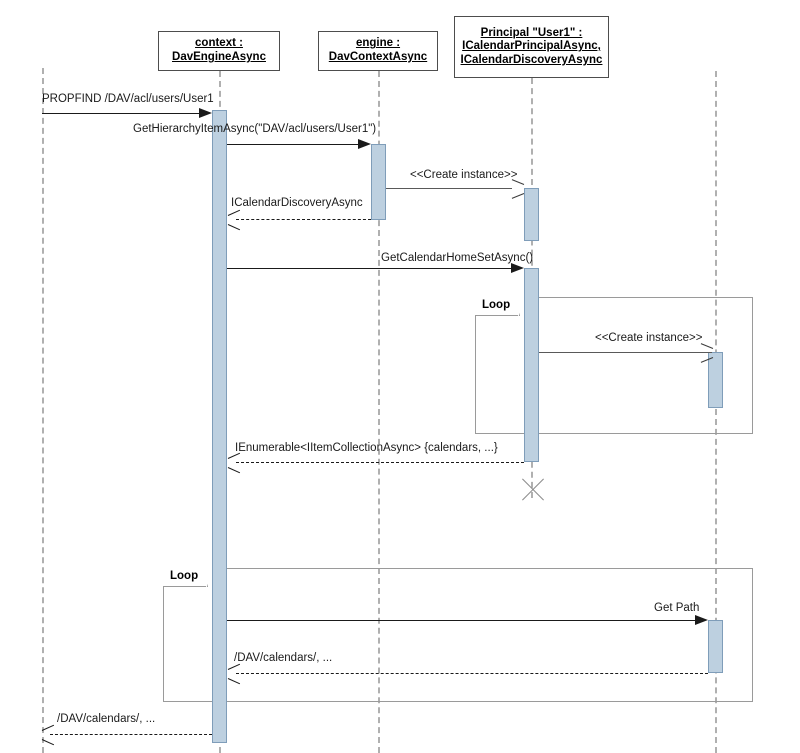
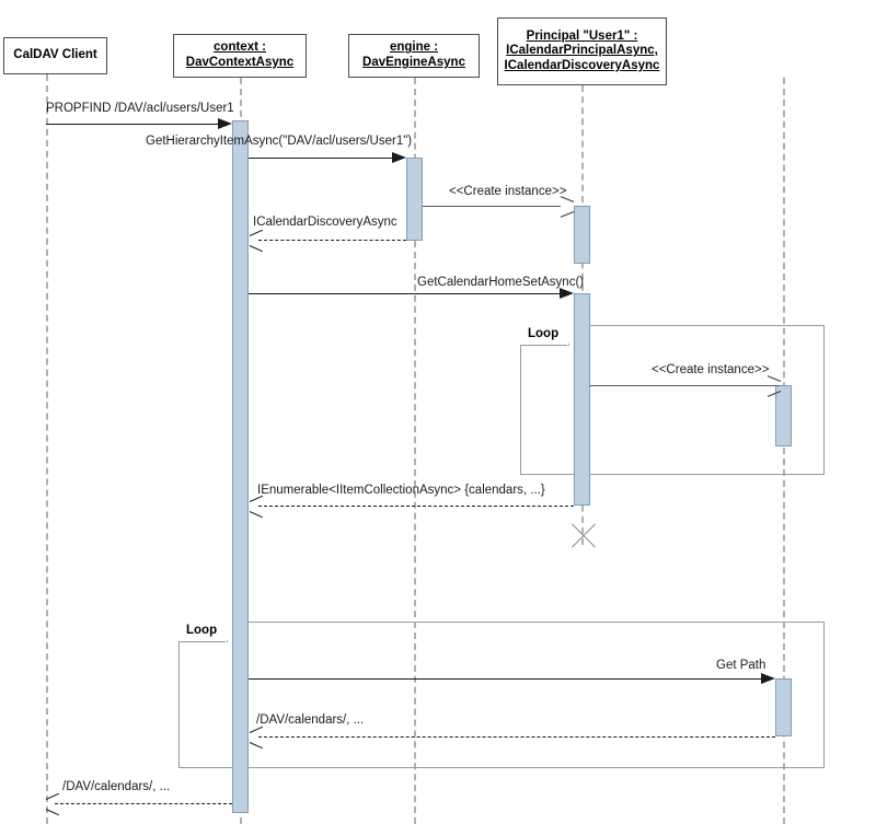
+ CalDAV Client
  context :
- DavEngineAsync
+ DavContextAsync
  engine :
- DavContextAsync
+ DavEngineAsync
  Principal "User1" :
  ICalendarPrincipalAsync,
  ICalendarDiscoveryAsync
  Loop
  Loop
  PROPFIND /DAV/acl/users/User1
  GetHierarchyItemAsync("DAV/acl/users/User1")
  <<Create instance>>
  ICalendarDiscoveryAsync
  GetCalendarHomeSetAsync()
  <<Create instance>>
  IEnumerable<IItemCollectionAsync> {calendars, ...}
  Get Path
  /DAV/calendars/, ...
  /DAV/calendars/, ...
